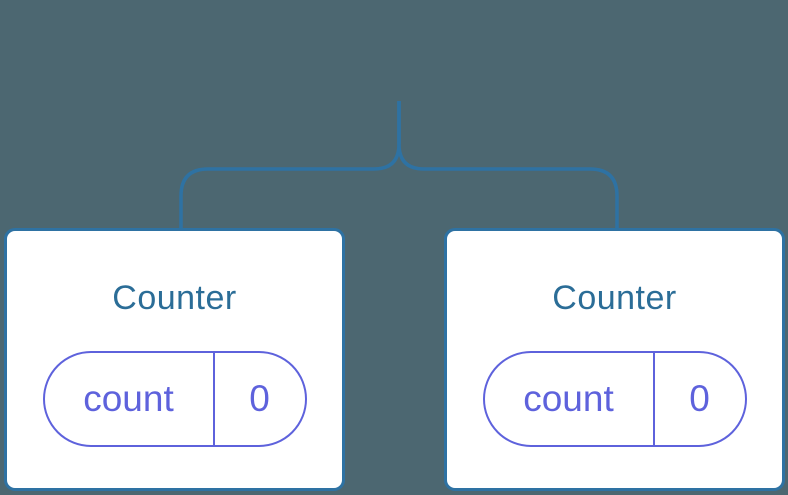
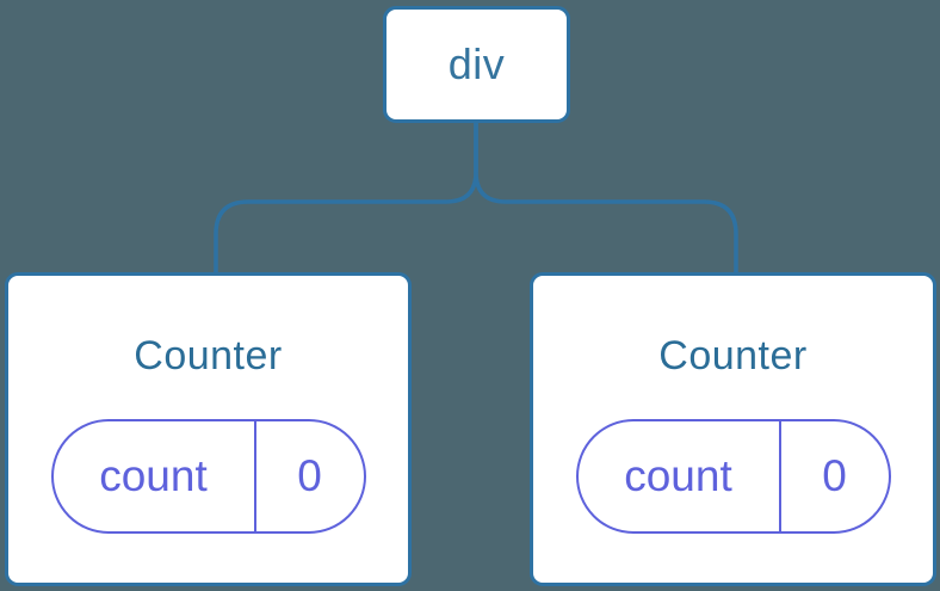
+ div
  Counter
  count
  0
  Counter
  count
  0
